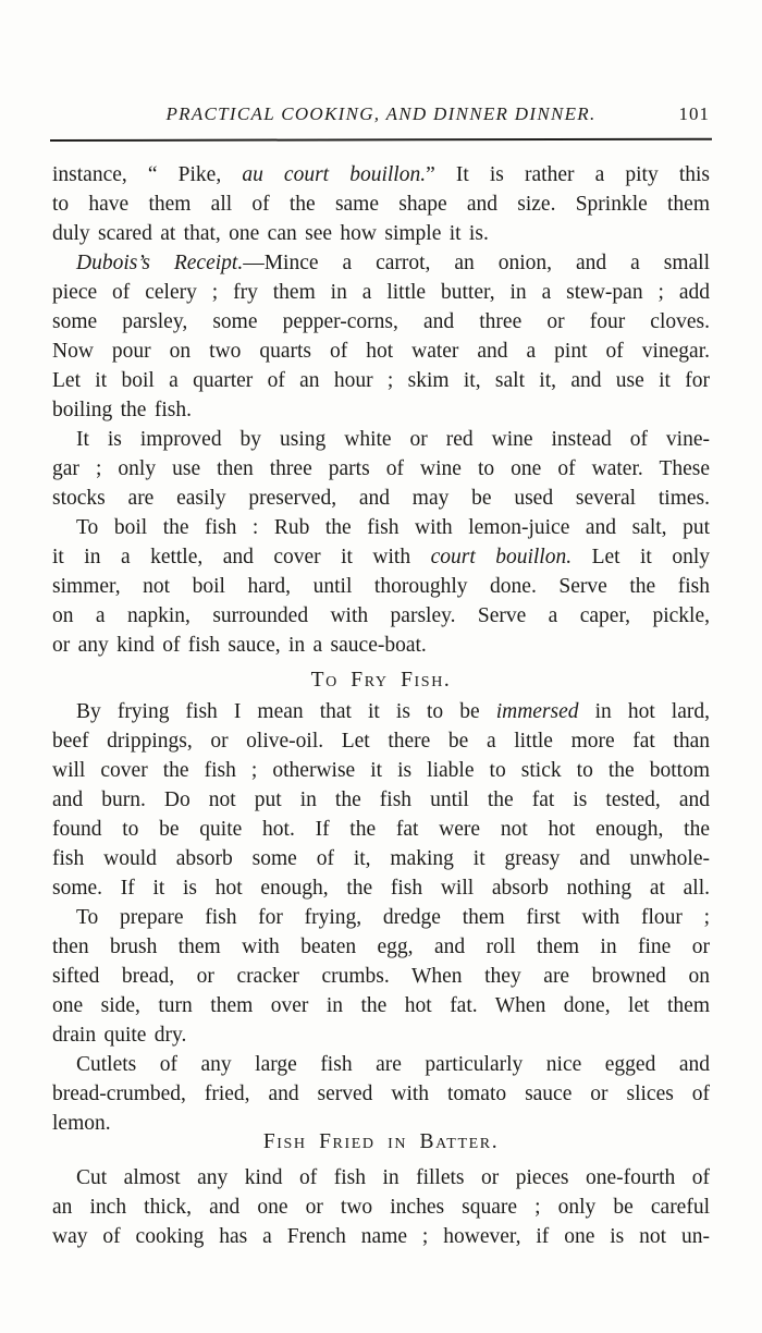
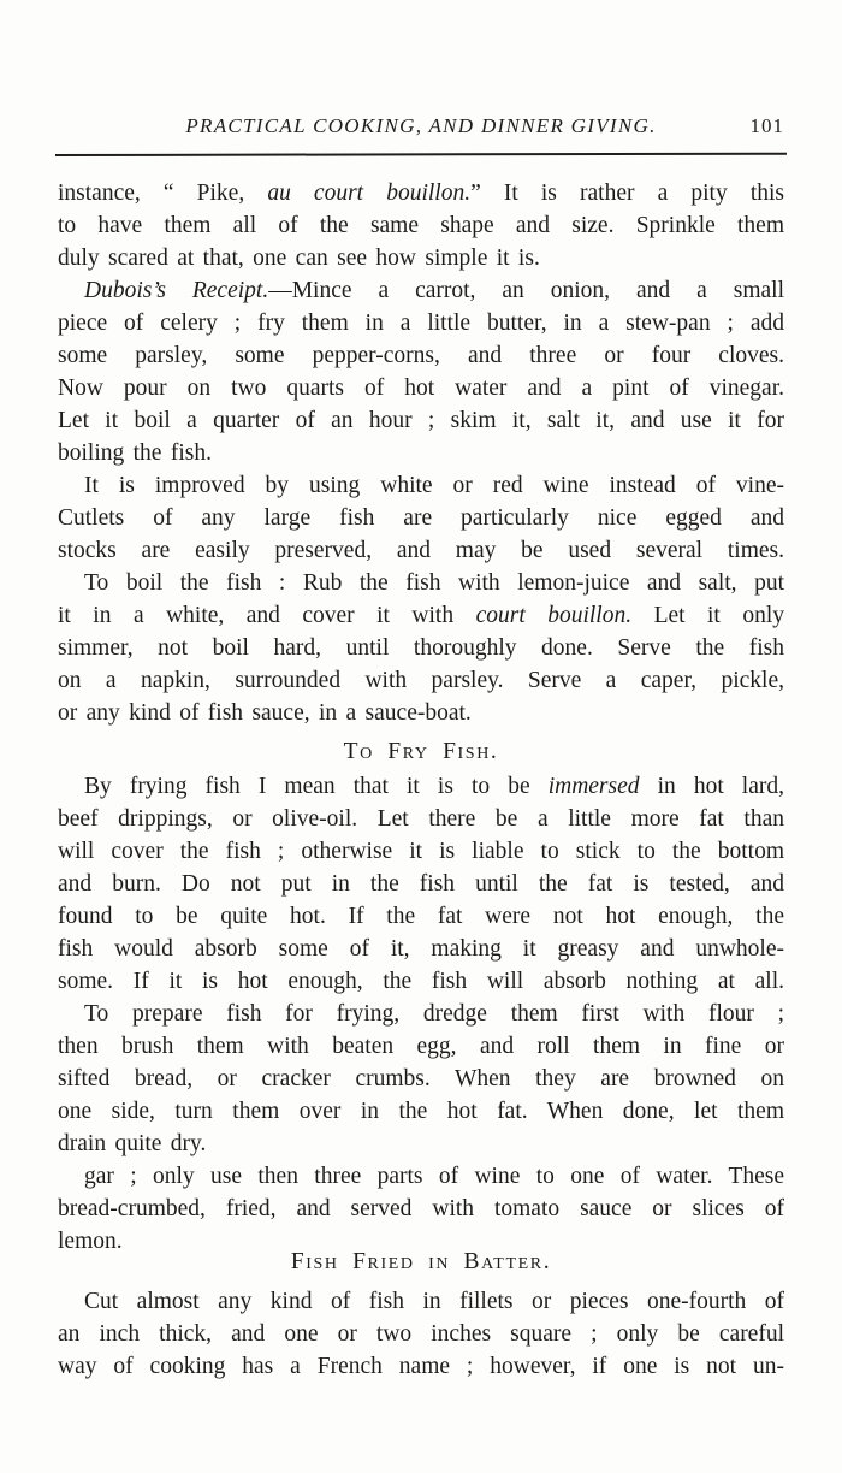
- PRACTICAL COOKING, AND DINNER DINNER.
+ PRACTICAL COOKING, AND DINNER GIVING.
  101
  instance, “ Pike, au court bouillon.” It is rather a pity this
  to have them all of the same shape and size. Sprinkle them
  duly scared at that, one can see how simple it is.
  Dubois’s Receipt.—Mince a carrot, an onion, and a small
  piece of celery ; fry them in a little butter, in a stew-pan ; add
  some parsley, some pepper-corns, and three or four cloves.
  Now pour on two quarts of hot water and a pint of vinegar.
  Let it boil a quarter of an hour ; skim it, salt it, and use it for
  boiling the fish.
  It is improved by using white or red wine instead of vine-
- gar ; only use then three parts of wine to one of water. These
+ Cutlets of any large fish are particularly nice egged and
  stocks are easily preserved, and may be used several times.
  To boil the fish : Rub the fish with lemon-juice and salt, put
- it in a kettle, and cover it with court bouillon. Let it only
+ it in a white, and cover it with court bouillon. Let it only
  simmer, not boil hard, until thoroughly done. Serve the fish
  on a napkin, surrounded with parsley. Serve a caper, pickle,
  or any kind of fish sauce, in a sauce-boat.
  To Fry Fish.
  By frying fish I mean that it is to be immersed in hot lard,
  beef drippings, or olive-oil. Let there be a little more fat than
  will cover the fish ; otherwise it is liable to stick to the bottom
  and burn. Do not put in the fish until the fat is tested, and
  found to be quite hot. If the fat were not hot enough, the
  fish would absorb some of it, making it greasy and unwhole-
  some. If it is hot enough, the fish will absorb nothing at all.
  To prepare fish for frying, dredge them first with flour ;
  then brush them with beaten egg, and roll them in fine or
  sifted bread, or cracker crumbs. When they are browned on
  one side, turn them over in the hot fat. When done, let them
  drain quite dry.
- Cutlets of any large fish are particularly nice egged and
+ gar ; only use then three parts of wine to one of water. These
  bread-crumbed, fried, and served with tomato sauce or slices of
  lemon.
  Fish Fried in Batter.
  Cut almost any kind of fish in fillets or pieces one-fourth of
  an inch thick, and one or two inches square ; only be careful
  way of cooking has a French name ; however, if one is not un-
